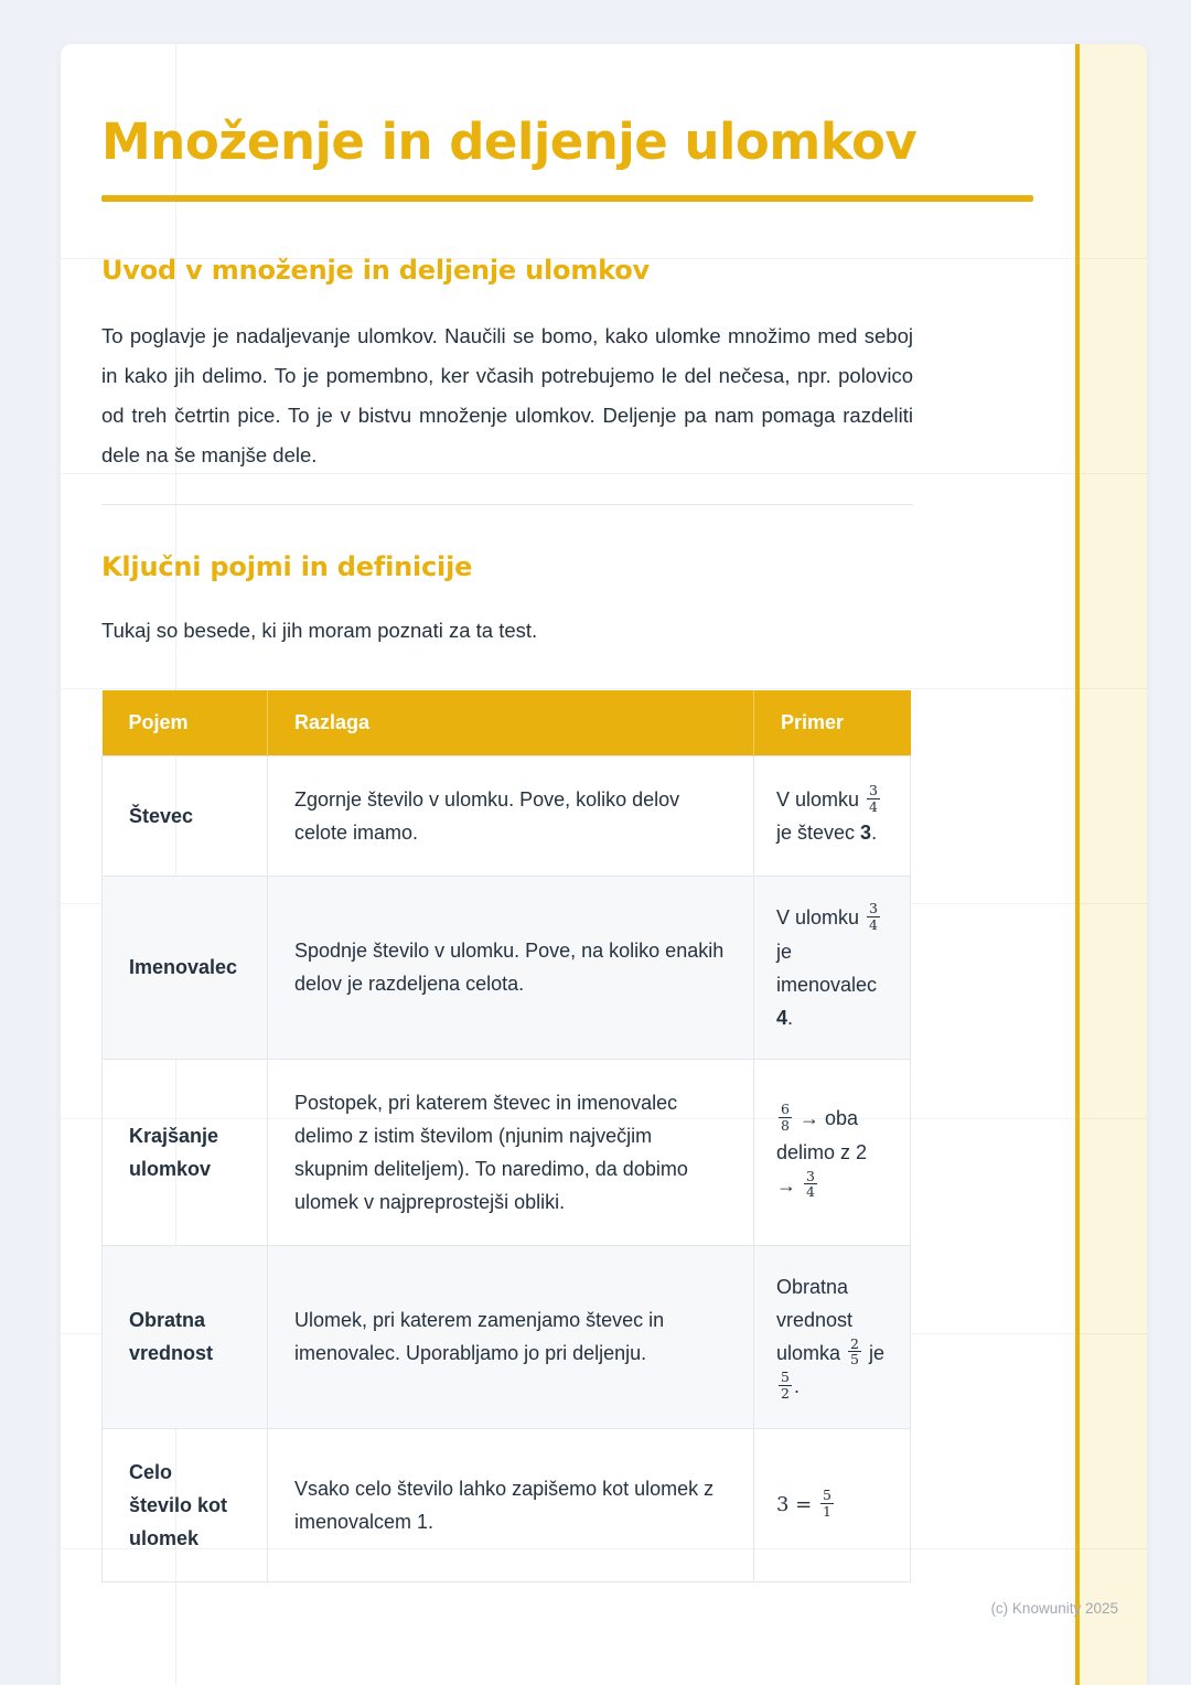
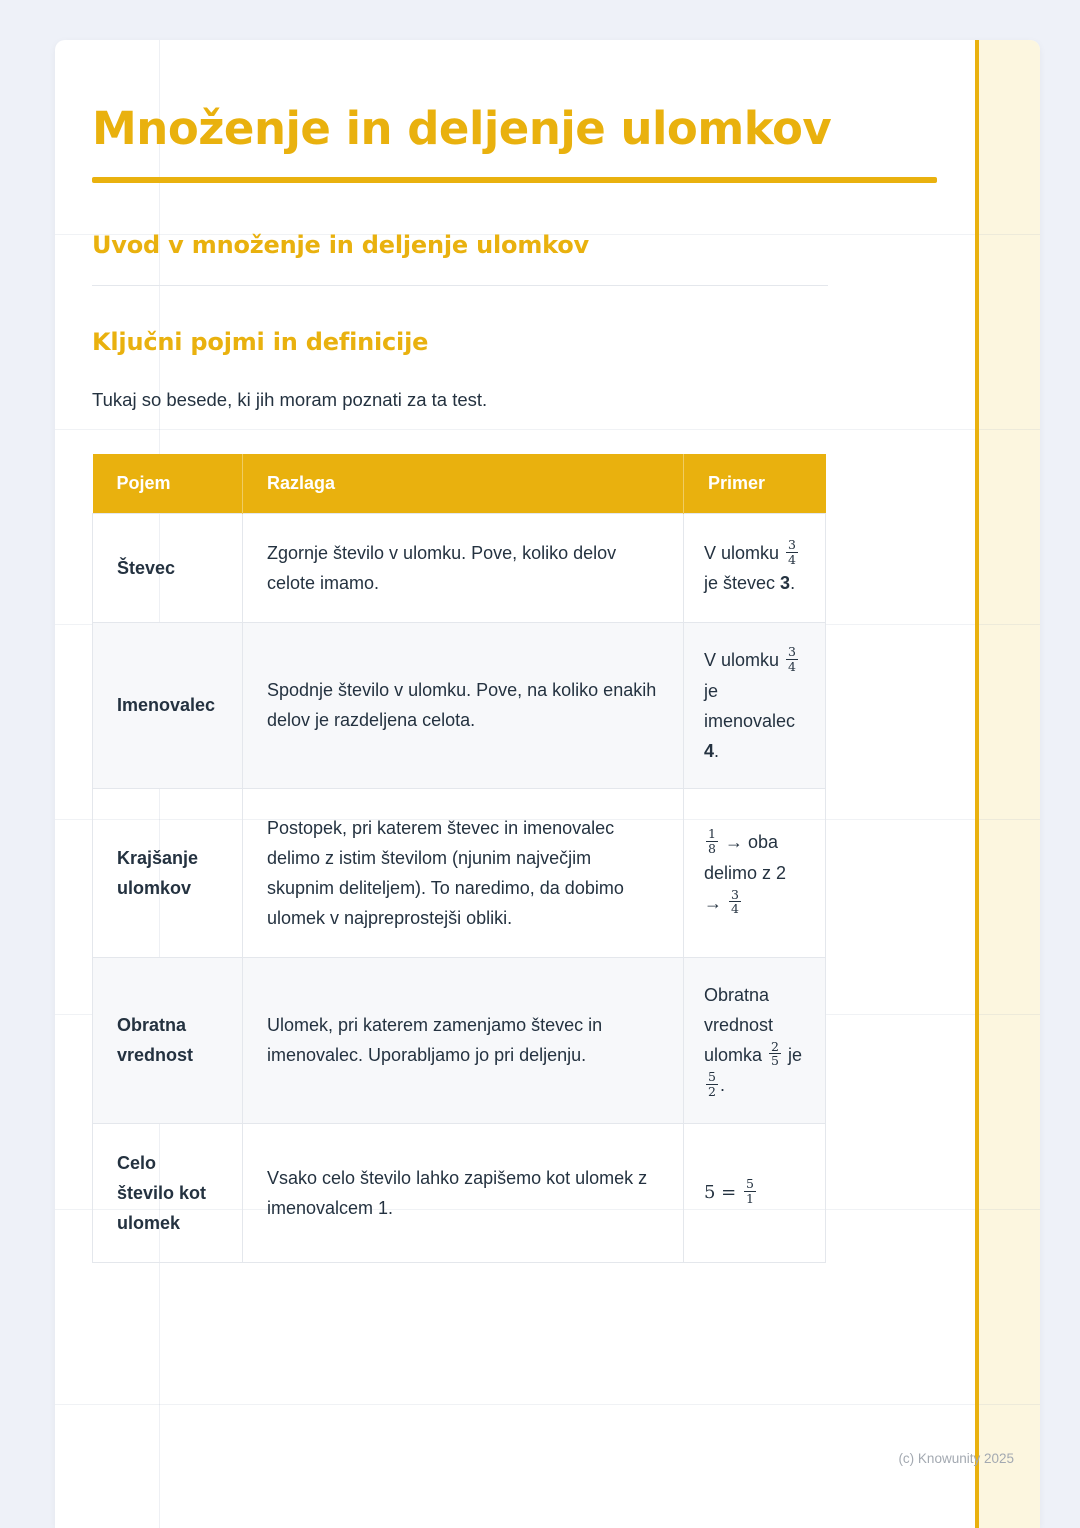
  Množenje in deljenje ulomkov
  Uvod v množenje in deljenje ulomkov
- To poglavje je nadaljevanje ulomkov. Naučili se bomo, kako ulomke množimo med seboj in kako jih delimo. To je pomembno, ker včasih potrebujemo le del nečesa, npr. polovico od treh četrtin pice. To je v bistvu množenje ulomkov. Deljenje pa nam pomaga razdeliti dele na še manjše dele.
  Ključni pojmi in definicije
  Tukaj so besede, ki jih moram poznati za ta test.
  Pojem	Razlaga	Primer
  Števec	Zgornje število v ulomku. Pove, koliko delov celote imamo.	V ulomku 34 je števec 3.
  Imenovalec	Spodnje število v ulomku. Pove, na koliko enakih delov je razdeljena celota.	V ulomku 34 je imenovalec 4.
- Krajšanje ulomkov	Postopek, pri katerem števec in imenovalec delimo z istim številom (njunim največjim skupnim deliteljem). To naredimo, da dobimo ulomek v najpreprostejši obliki.	68 → oba delimo z 2 → 34
+ Krajšanje ulomkov	Postopek, pri katerem števec in imenovalec delimo z istim številom (njunim največjim skupnim deliteljem). To naredimo, da dobimo ulomek v najpreprostejši obliki.	18 → oba delimo z 2 → 34
  Obratna vrednost	Ulomek, pri katerem zamenjamo števec in imenovalec. Uporabljamo jo pri deljenju.	Obratna vrednost ulomka 25 je 52 .
- Celo število kot ulomek	Vsako celo število lahko zapišemo kot ulomek z imenovalcem 1.	3 = 51
+ Celo število kot ulomek	Vsako celo število lahko zapišemo kot ulomek z imenovalcem 1.	5 = 51
  (c) Knowunity 2025
